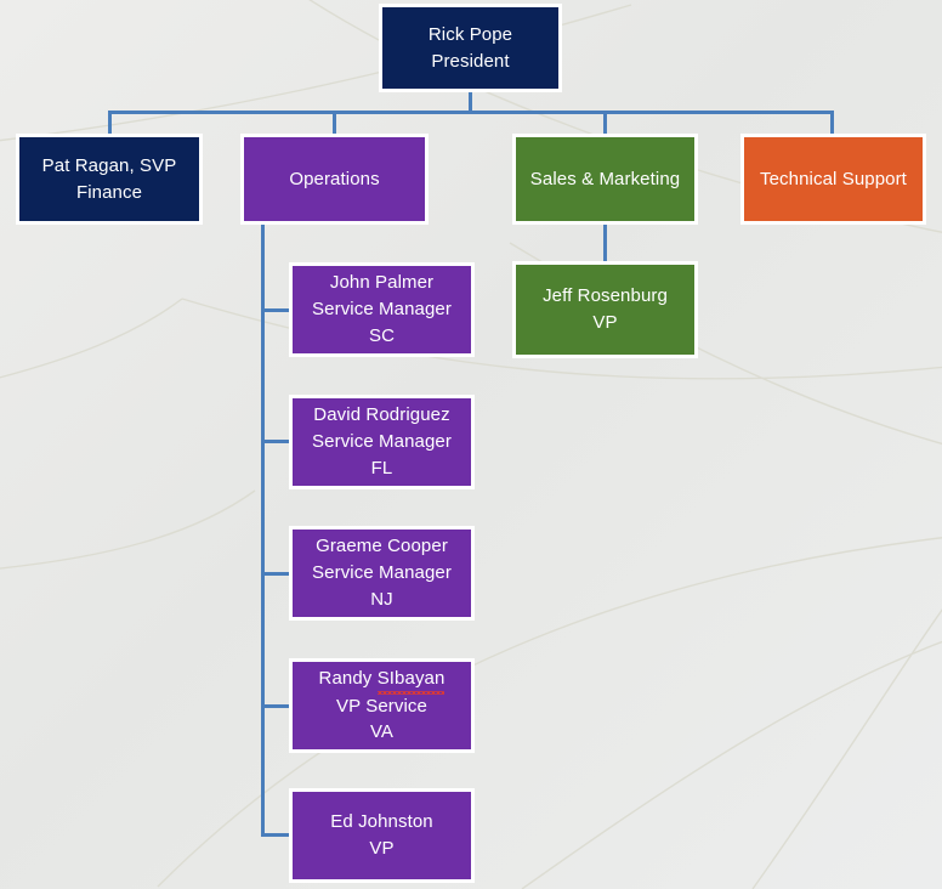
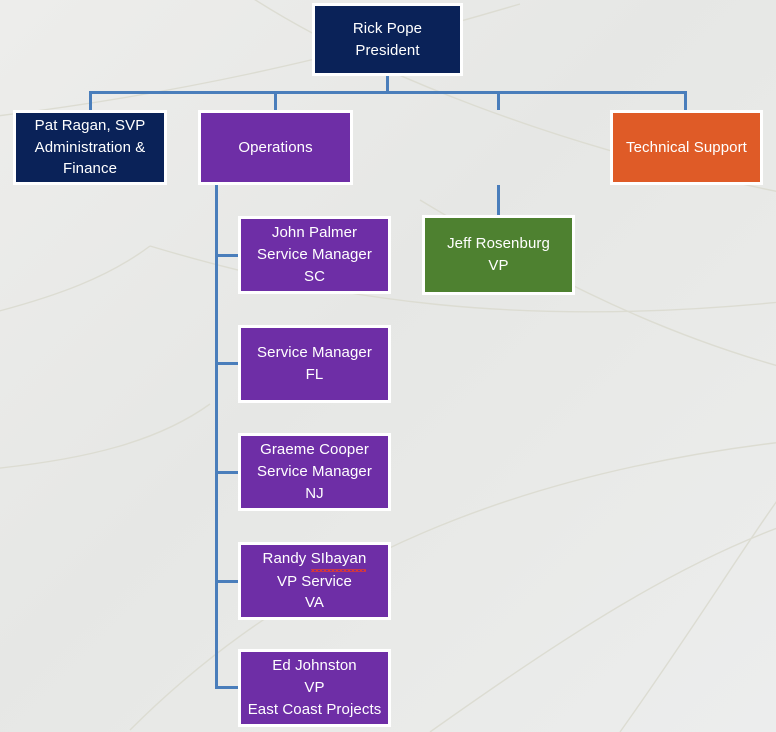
  Rick Pope
  President
  Pat Ragan, SVP
+ Administration &
  Finance
  Operations
- Sales & Marketing
  Technical Support
  Jeff Rosenburg
  VP
  John Palmer
  Service Manager
  SC
- David Rodriguez
  Service Manager
  FL
  Graeme Cooper
  Service Manager
  NJ
  Randy SIbayan
  VP Service
  VA
  Ed Johnston
  VP
+ East Coast Projects
